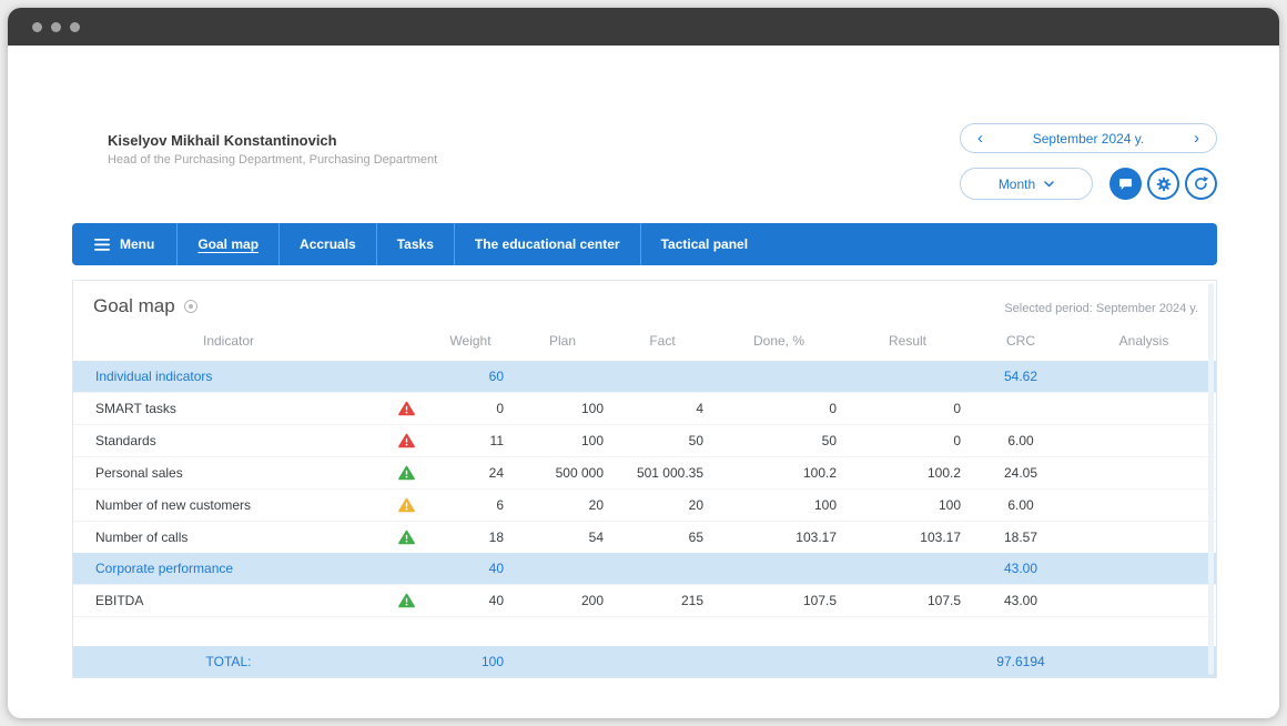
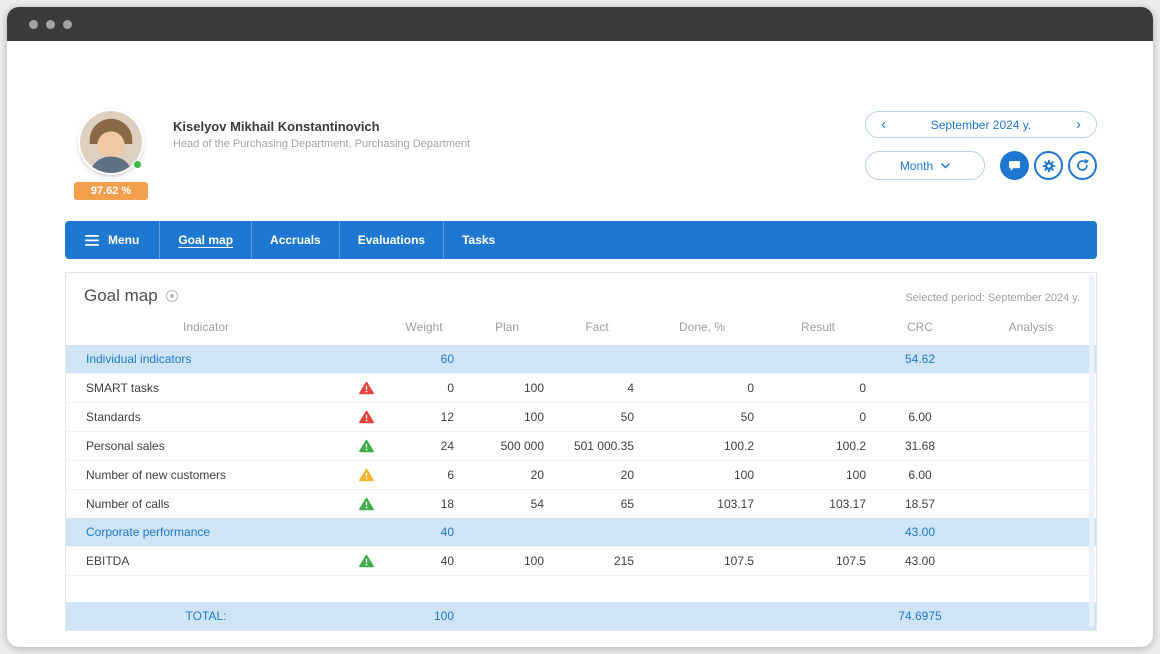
+ 97.62 %
  Kiselyov Mikhail Konstantinovich
  Head of the Purchasing Department, Purchasing Department
  ‹
  September 2024 y.
  ›
  Month
  Menu
  Goal map
  Accruals
+ Evaluations
  Tasks
- The educational center
- Tactical panel
  Goal map
  Selected period: September 2024 y.
  Indicator		Weight	Plan	Fact	Done, %	Result	CRC	Analysis
  Individual indicators		60					54.62
  SMART tasks		0	100	4	0	0
- Standards		11	100	50	50	0	6.00
+ Standards		12	100	50	50	0	6.00
- Personal sales		24	500 000	501 000.35	100.2	100.2	24.05
+ Personal sales		24	500 000	501 000.35	100.2	100.2	31.68
  Number of new customers		6	20	20	100	100	6.00
  Number of calls		18	54	65	103.17	103.17	18.57
  Corporate performance		40					43.00
- EBITDA		40	200	215	107.5	107.5	43.00
+ EBITDA		40	100	215	107.5	107.5	43.00
- TOTAL:		100					97.6194
+ TOTAL:		100					74.6975
